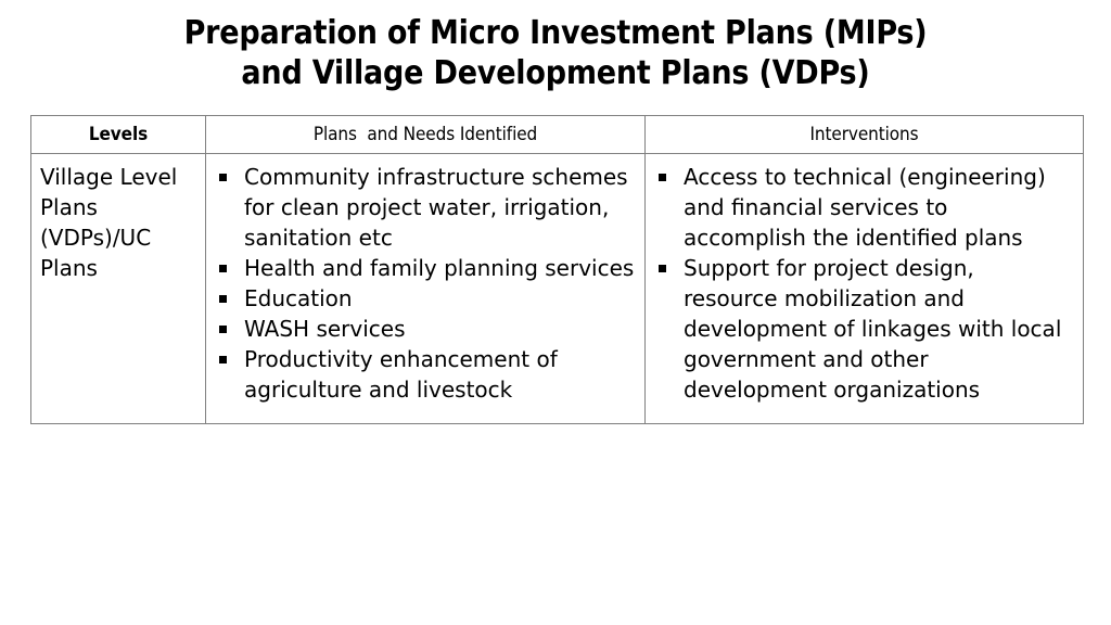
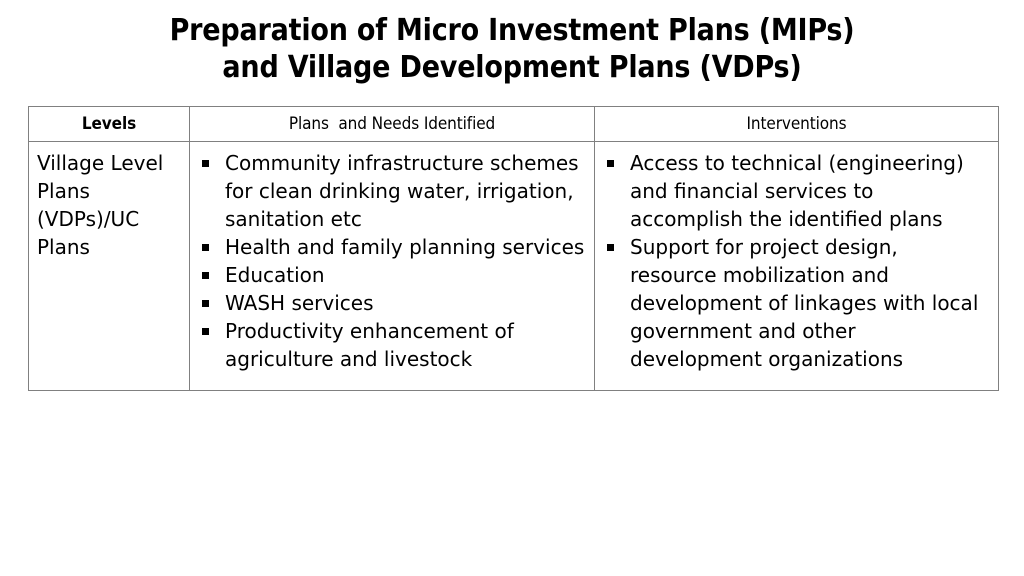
  Preparation of Micro Investment Plans (MIPs)
  and Village Development Plans (VDPs)
  Levels	Plans and Needs Identified	Interventions
- Village Level Plans (VDPs)/UC Plans	Community infrastructure schemes for clean project water, irrigation, sanitation etc Health and family planning services Education WASH services Productivity enhancement of agriculture and livestock	Access to technical (engineering) and financial services to accomplish the identified plans Support for project design, resource mobilization and development of linkages with local government and other development organizations
+ Village Level Plans (VDPs)/UC Plans	Community infrastructure schemes for clean drinking water, irrigation, sanitation etc Health and family planning services Education WASH services Productivity enhancement of agriculture and livestock	Access to technical (engineering) and financial services to accomplish the identified plans Support for project design, resource mobilization and development of linkages with local government and other development organizations
